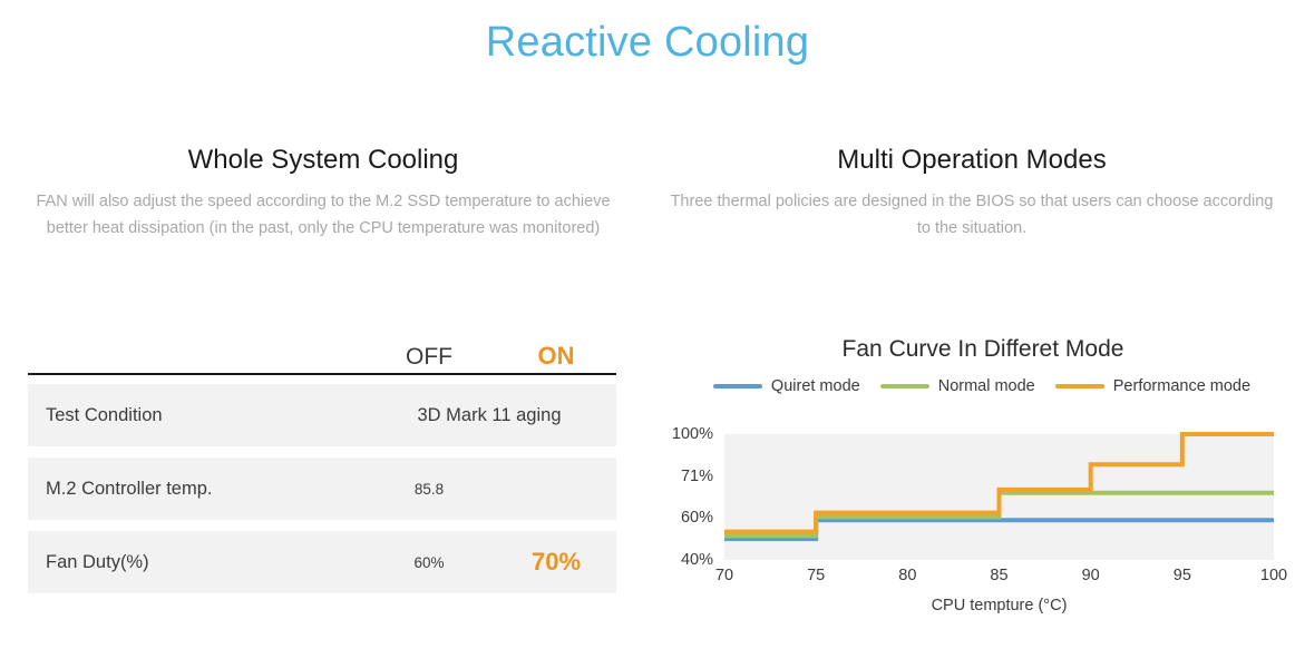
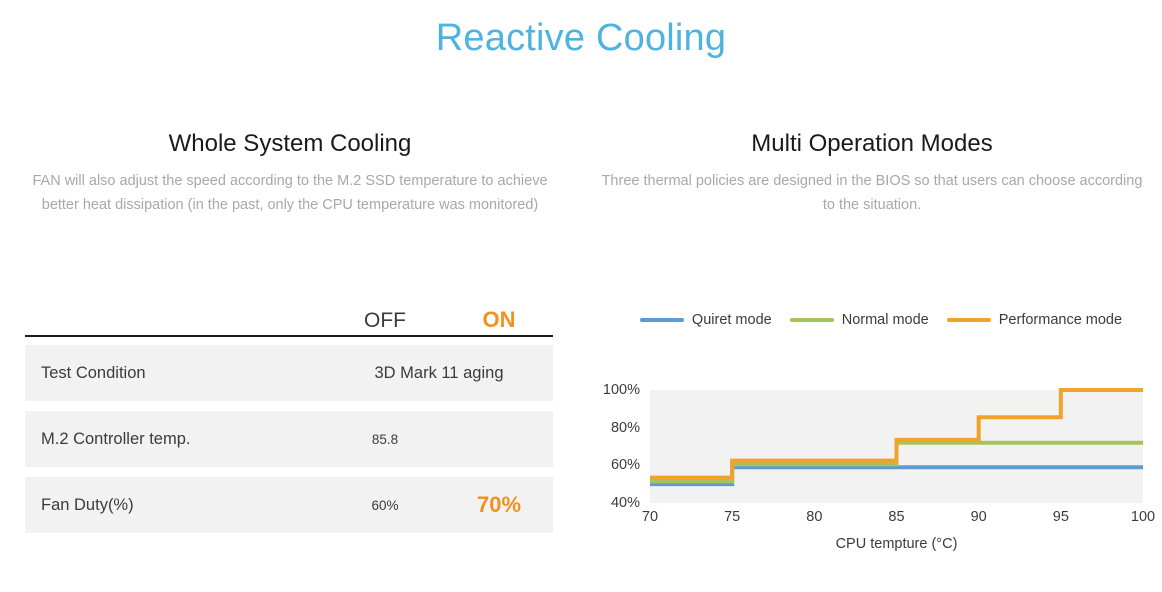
  Reactive Cooling
  Whole System Cooling
  FAN will also adjust the speed according to the M.2 SSD temperature to achieve better heat dissipation (in the past, only the CPU temperature was monitored)
  OFF
  ON
  Test Condition
  3D Mark 11 aging
  M.2 Controller temp.
  85.8
  Fan Duty(%)
  60%
  70%
  Multi Operation Modes
  Three thermal policies are designed in the BIOS so that users can choose according to the situation.
- Fan Curve In Differet Mode
  Quiret mode
  Normal mode
  Performance mode
  40%
  60%
- 71%
+ 80%
  100%
  70
  75
  80
  85
  90
  95
  100
  CPU tempture (°C)
